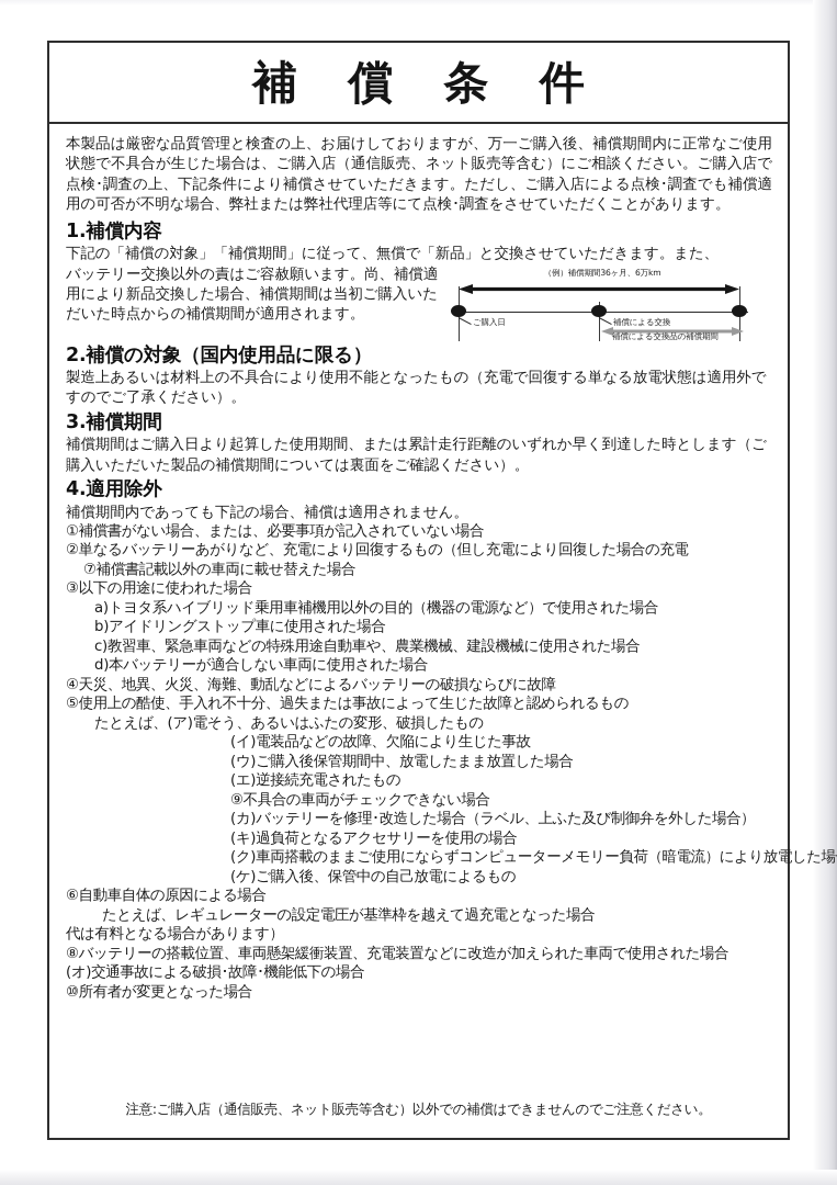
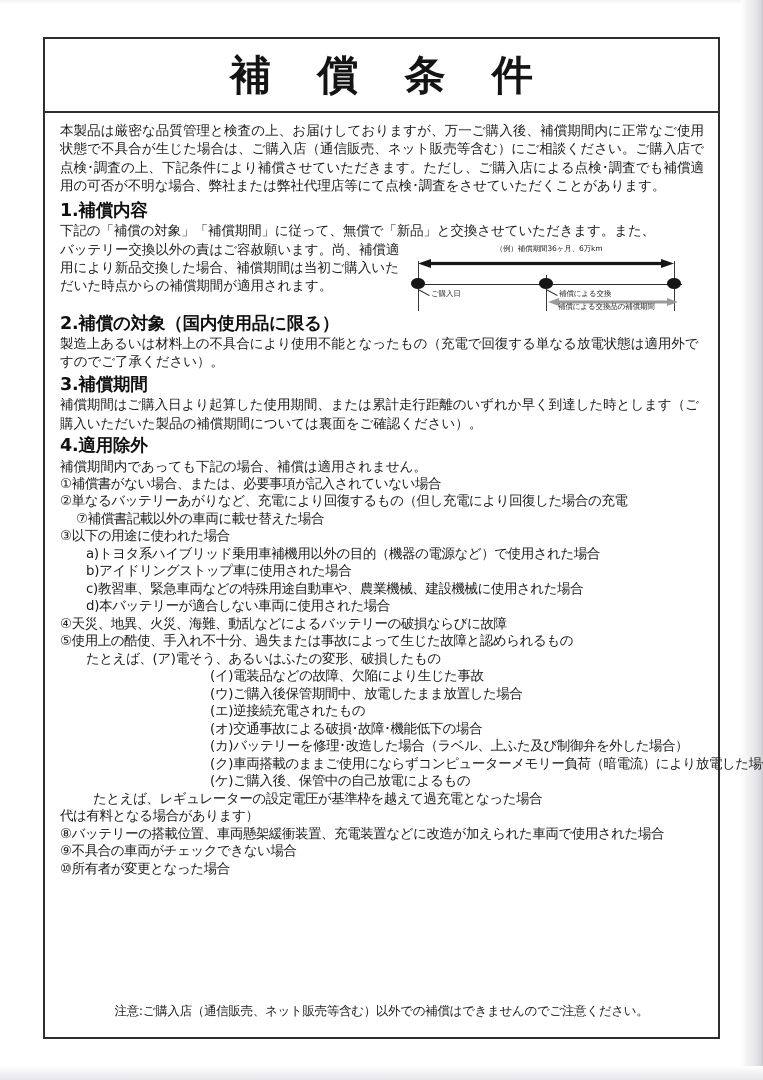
  補 償 条 件
  本製品は厳密な品質管理と検査の上、お届けしておりますが、万一ご購入後、補償期間内に正常なご使用状態で不具合が生じた場合は、ご購入店（通信販売、ネット販売等含む）にご相談ください。ご購入店で点検･調査の上、下記条件により補償させていただきます。ただし、ご購入店による点検･調査でも補償適用の可否が不明な場合、弊社または弊社代理店等にて点検･調査をさせていただくことがあります。
  1.補償内容
  下記の「補償の対象」「補償期間」に従って、無償で「新品」と交換させていただきます。また、
  バッテリー交換以外の責はご容赦願います。尚、補償適用により新品交換した場合、補償期間は当初ご購入いただいた時点からの補償期間が適用されます。
  （例）補償期間36ヶ月、6万km
  ご購入日
  補償による交換
  補償による交換品の補償期間
  2.補償の対象（国内使用品に限る）
  製造上あるいは材料上の不具合により使用不能となったもの（充電で回復する単なる放電状態は適用外ですのでご了承ください）。
  3.補償期間
  補償期間はご購入日より起算した使用期間、または累計走行距離のいずれか早く到達した時とします（ご購入いただいた製品の補償期間については裏面をご確認ください）。
  4.適用除外
  補償期間内であっても下記の場合、補償は適用されません。
  ①補償書がない場合、または、必要事項が記入されていない場合
  ②単なるバッテリーあがりなど、充電により回復するもの（但し充電により回復した場合の充電
  ⑦補償書記載以外の車両に載せ替えた場合
  ③以下の用途に使われた場合
  a)トヨタ系ハイブリッド乗用車補機用以外の目的（機器の電源など）で使用された場合
  b)アイドリングストップ車に使用された場合
  c)教習車、緊急車両などの特殊用途自動車や、農業機械、建設機械に使用された場合
  d)本バッテリーが適合しない車両に使用された場合
  ④天災、地異、火災、海難、動乱などによるバッテリーの破損ならびに故障
  ⑤使用上の酷使、手入れ不十分、過失または事故によって生じた故障と認められるもの
  たとえば、(ア)電そう、あるいはふたの変形、破損したもの
  (イ)電装品などの故障、欠陥により生じた事故
  (ウ)ご購入後保管期間中、放電したまま放置した場合
  (エ)逆接続充電されたもの
- ⑨不具合の車両がチェックできない場合
+ (オ)交通事故による破損･故障･機能低下の場合
  (カ)バッテリーを修理･改造した場合（ラベル、上ふた及び制御弁を外した場合）
- (キ)過負荷となるアクセサリーを使用の場合
  (ク)車両搭載のままご使用にならずコンピューターメモリー負荷（暗電流）により放電した場
  (ケ)ご購入後、保管中の自己放電によるもの
- ⑥自動車自体の原因による場合
  たとえば、レギュレーターの設定電圧が基準枠を越えて過充電となった場合
  代は有料となる場合があります）
  ⑧バッテリーの搭載位置、車両懸架緩衝装置、充電装置などに改造が加えられた車両で使用された場合
- (オ)交通事故による破損･故障･機能低下の場合
+ ⑨不具合の車両がチェックできない場合
  ⑩所有者が変更となった場合
  注意:ご購入店（通信販売、ネット販売等含む）以外での補償はできませんのでご注意ください。
